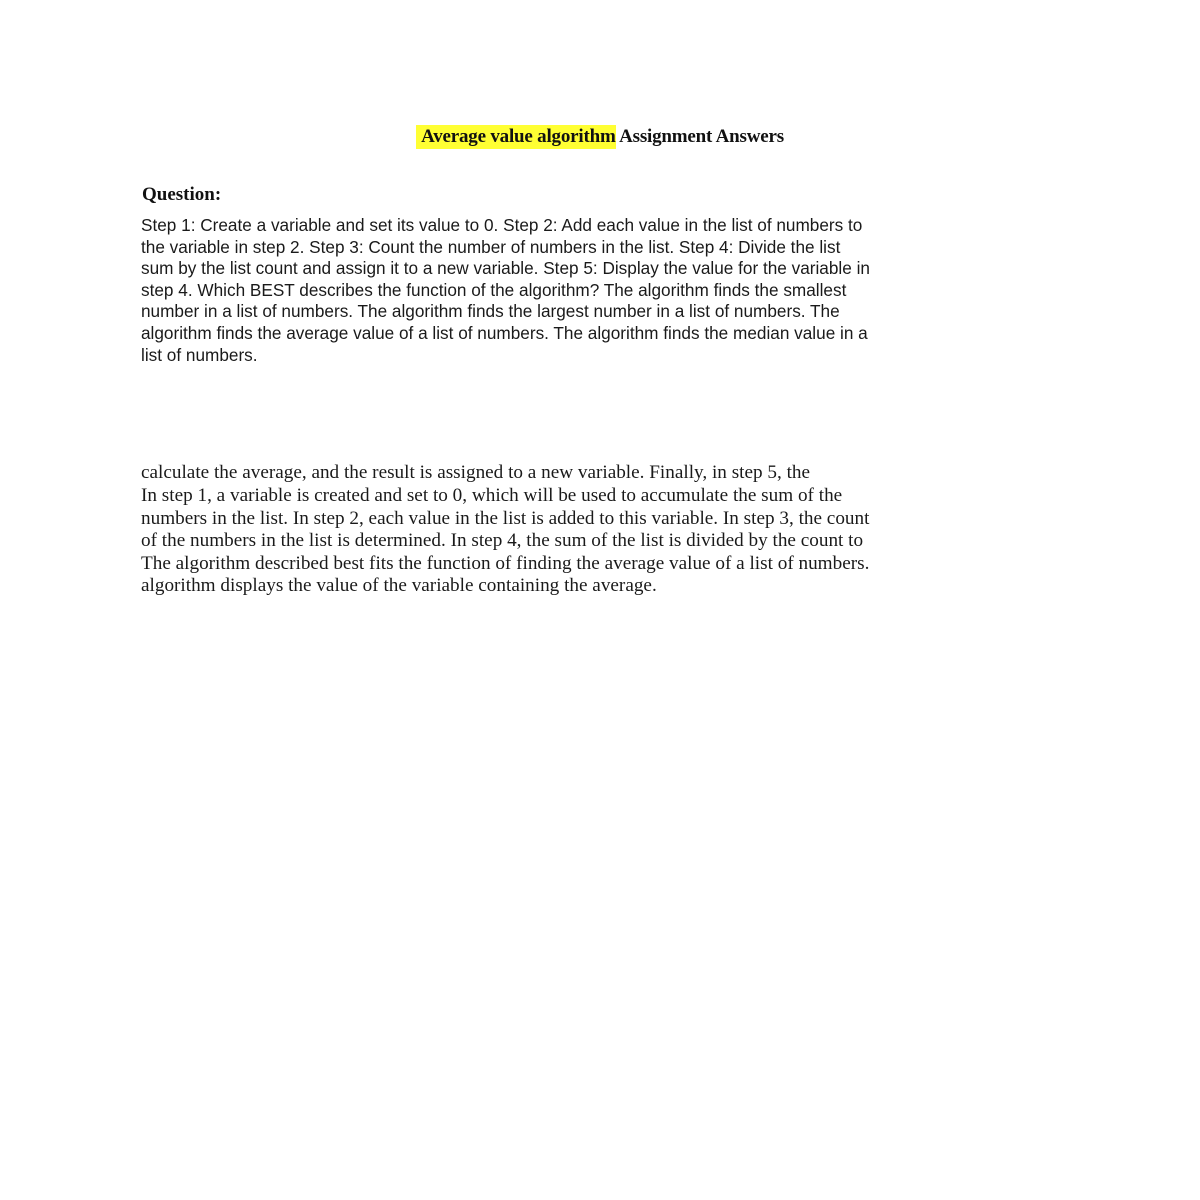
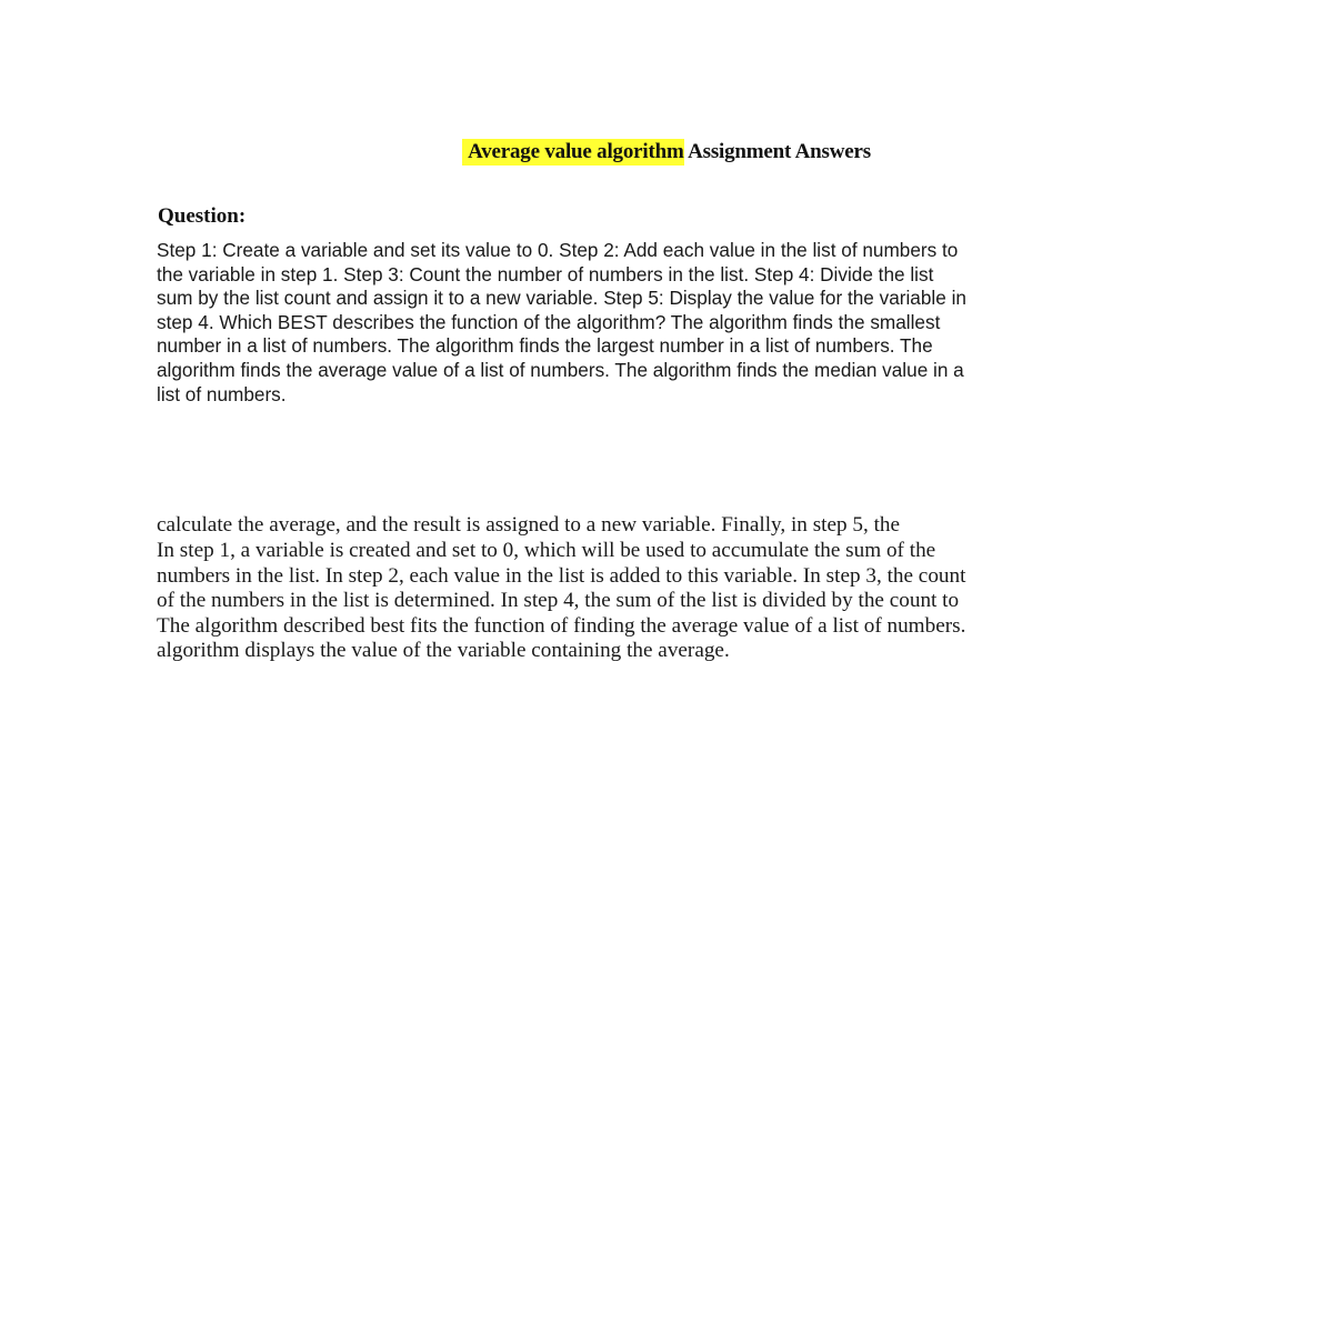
  Average value algorithm Assignment Answers
  Question:
  Step 1: Create a variable and set its value to 0. Step 2: Add each value in the list of numbers to
- the variable in step 2. Step 3: Count the number of numbers in the list. Step 4: Divide the list
+ the variable in step 1. Step 3: Count the number of numbers in the list. Step 4: Divide the list
  sum by the list count and assign it to a new variable. Step 5: Display the value for the variable in
  step 4. Which BEST describes the function of the algorithm? The algorithm finds the smallest
  number in a list of numbers. The algorithm finds the largest number in a list of numbers. The
  algorithm finds the average value of a list of numbers. The algorithm finds the median value in a
  list of numbers.
  calculate the average, and the result is assigned to a new variable. Finally, in step 5, the
  In step 1, a variable is created and set to 0, which will be used to accumulate the sum of the
  numbers in the list. In step 2, each value in the list is added to this variable. In step 3, the count
  of the numbers in the list is determined. In step 4, the sum of the list is divided by the count to
  The algorithm described best fits the function of finding the average value of a list of numbers.
  algorithm displays the value of the variable containing the average.
